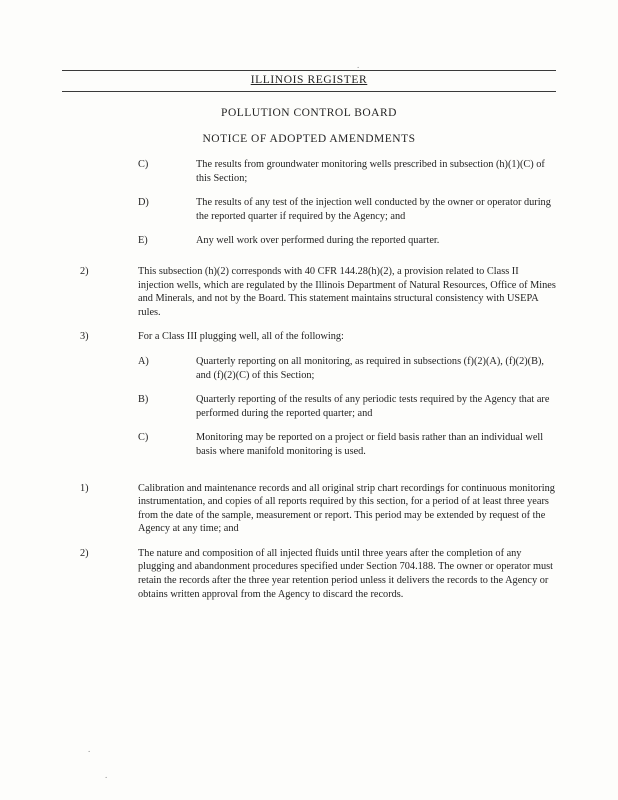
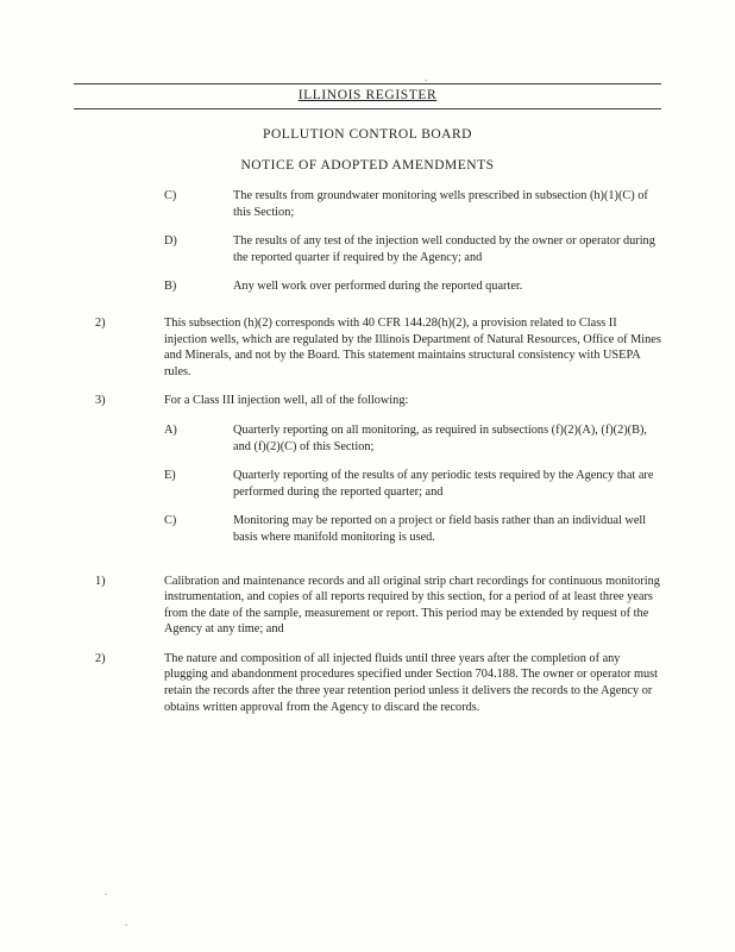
  .
  ILLINOIS REGISTER
  POLLUTION CONTROL BOARD
  NOTICE OF ADOPTED AMENDMENTS
  C)
  The results from groundwater monitoring wells prescribed in subsection (h)(1)(C) of this Section;
  D)
  The results of any test of the injection well conducted by the owner or operator during the reported quarter if required by the Agency; and
- E)
+ B)
  Any well work over performed during the reported quarter.
  2)
  This subsection (h)(2) corresponds with 40 CFR 144.28(h)(2), a provision related to Class II injection wells, which are regulated by the Illinois Department of Natural Resources, Office of Mines and Minerals, and not by the Board. This statement maintains structural consistency with USEPA rules.
  3)
- For a Class III plugging well, all of the following:
+ For a Class III injection well, all of the following:
  A)
  Quarterly reporting on all monitoring, as required in subsections (f)(2)(A), (f)(2)(B), and (f)(2)(C) of this Section;
- B)
+ E)
  Quarterly reporting of the results of any periodic tests required by the Agency that are performed during the reported quarter; and
  C)
  Monitoring may be reported on a project or field basis rather than an individual well basis where manifold monitoring is used.
  1)
  Calibration and maintenance records and all original strip chart recordings for continuous monitoring instrumentation, and copies of all reports required by this section, for a period of at least three years from the date of the sample, measurement or report. This period may be extended by request of the Agency at any time; and
  2)
  The nature and composition of all injected fluids until three years after the completion of any plugging and abandonment procedures specified under Section 704.188. The owner or operator must retain the records after the three year retention period unless it delivers the records to the Agency or obtains written approval from the Agency to discard the records.
  .
  .
